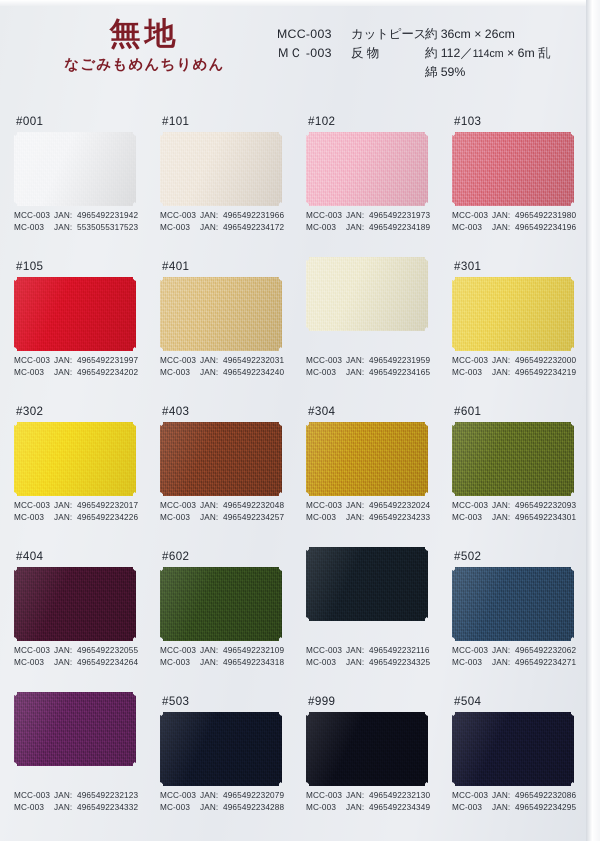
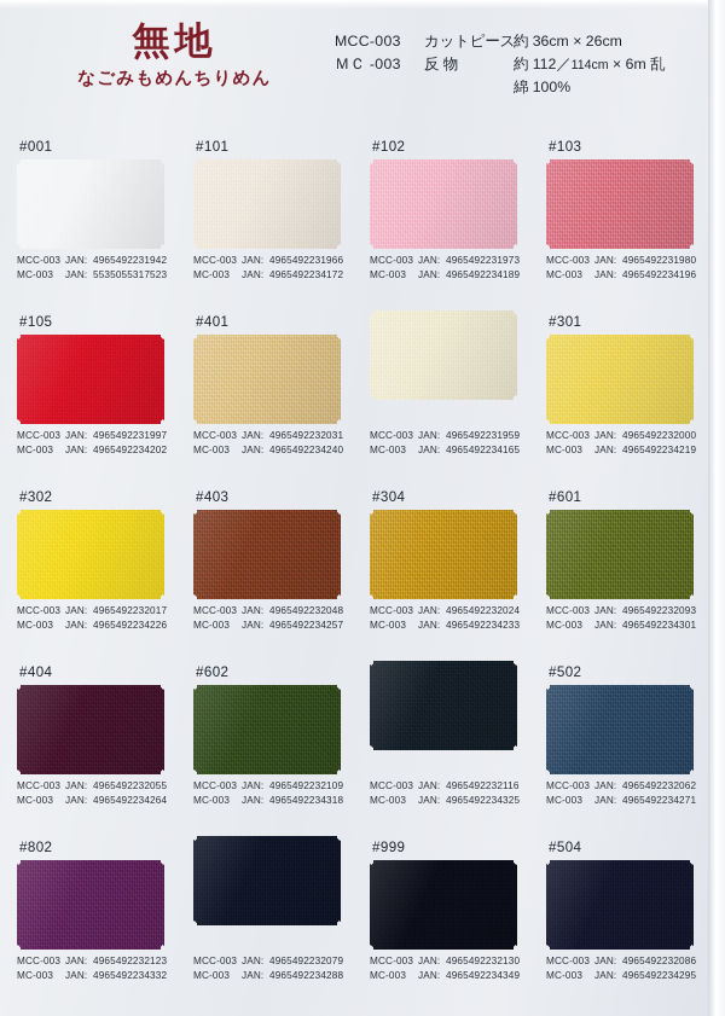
  無地
  なごみもめんちりめん
  MCC-003
  カットピース
  約 36cm × 26cm
  ＭＣ -003
  反 物
  約 112／114cm × 6m 乱
- 綿 59%
+ 綿 100%
  #001
  MCC-003
  JAN:
  4965492231942
  MC-003
  JAN:
  5535055317523
  #101
  MCC-003
  JAN:
  4965492231966
  MC-003
  JAN:
  4965492234172
  #102
  MCC-003
  JAN:
  4965492231973
  MC-003
  JAN:
  4965492234189
  #103
  MCC-003
  JAN:
  4965492231980
  MC-003
  JAN:
  4965492234196
  #105
  MCC-003
  JAN:
  4965492231997
  MC-003
  JAN:
  4965492234202
  #401
  MCC-003
  JAN:
  4965492232031
  MC-003
  JAN:
  4965492234240
  MCC-003
  JAN:
  4965492231959
  MC-003
  JAN:
  4965492234165
  #301
  MCC-003
  JAN:
  4965492232000
  MC-003
  JAN:
  4965492234219
  #302
  MCC-003
  JAN:
  4965492232017
  MC-003
  JAN:
  4965492234226
  #403
  MCC-003
  JAN:
  4965492232048
  MC-003
  JAN:
  4965492234257
  #304
  MCC-003
  JAN:
  4965492232024
  MC-003
  JAN:
  4965492234233
  #601
  MCC-003
  JAN:
  4965492232093
  MC-003
  JAN:
  4965492234301
  #404
  MCC-003
  JAN:
  4965492232055
  MC-003
  JAN:
  4965492234264
  #602
  MCC-003
  JAN:
  4965492232109
  MC-003
  JAN:
  4965492234318
  MCC-003
  JAN:
  4965492232116
  MC-003
  JAN:
  4965492234325
  #502
  MCC-003
  JAN:
  4965492232062
  MC-003
  JAN:
  4965492234271
+ #802
  MCC-003
  JAN:
  4965492232123
  MC-003
  JAN:
  4965492234332
- #503
  MCC-003
  JAN:
  4965492232079
  MC-003
  JAN:
  4965492234288
  #999
  MCC-003
  JAN:
  4965492232130
  MC-003
  JAN:
  4965492234349
  #504
  MCC-003
  JAN:
  4965492232086
  MC-003
  JAN:
  4965492234295
